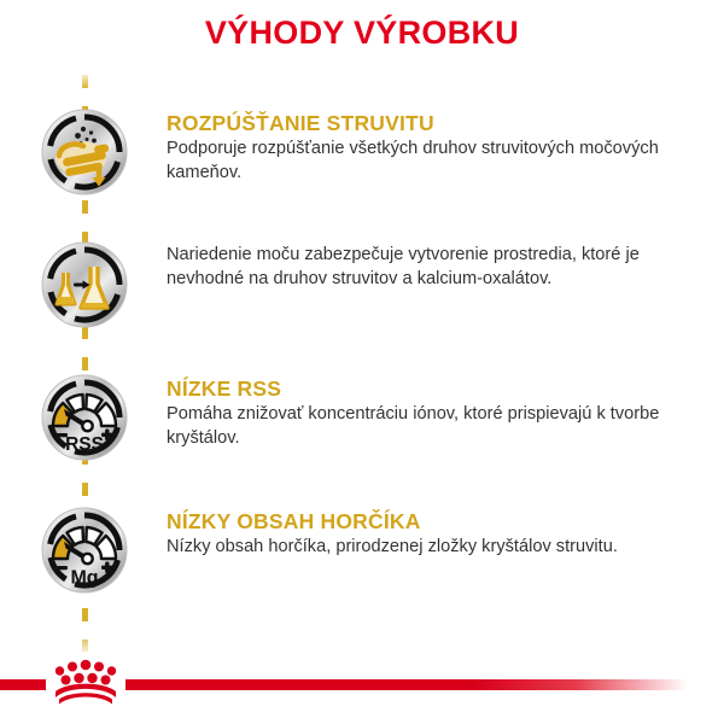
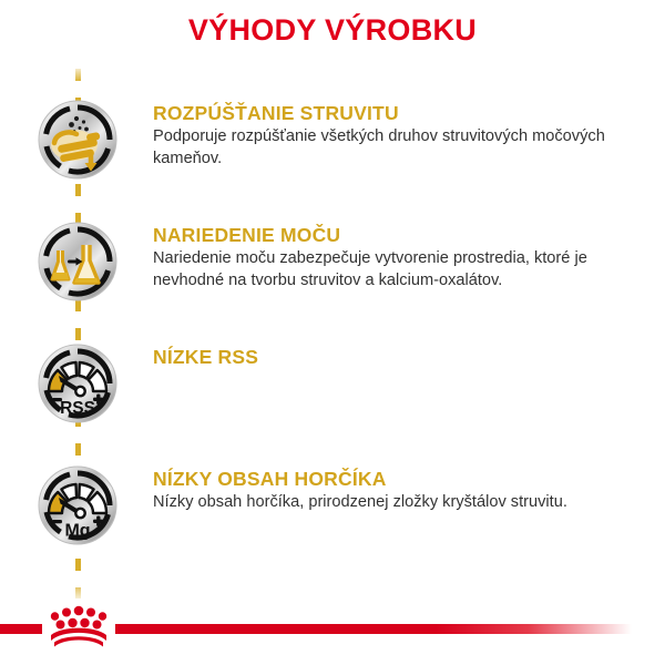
  VÝHODY VÝROBKU
  ROZPÚŠŤANIE STRUVITU
  Podporuje rozpúšťanie všetkých druhov struvitových močových kameňov.
+ NARIEDENIE MOČU
- Nariedenie moču zabezpečuje vytvorenie prostredia, ktoré je nevhodné na druhov struvitov a kalcium-oxalátov.
+ Nariedenie moču zabezpečuje vytvorenie prostredia, ktoré je nevhodné na tvorbu struvitov a kalcium-oxalátov.
  RSS
  NÍZKE RSS
- Pomáha znižovať koncentráciu iónov, ktoré prispievajú k tvorbe kryštálov.
  Mg
  NÍZKY OBSAH HORČÍKA
  Nízky obsah horčíka, prirodzenej zložky kryštálov struvitu.
